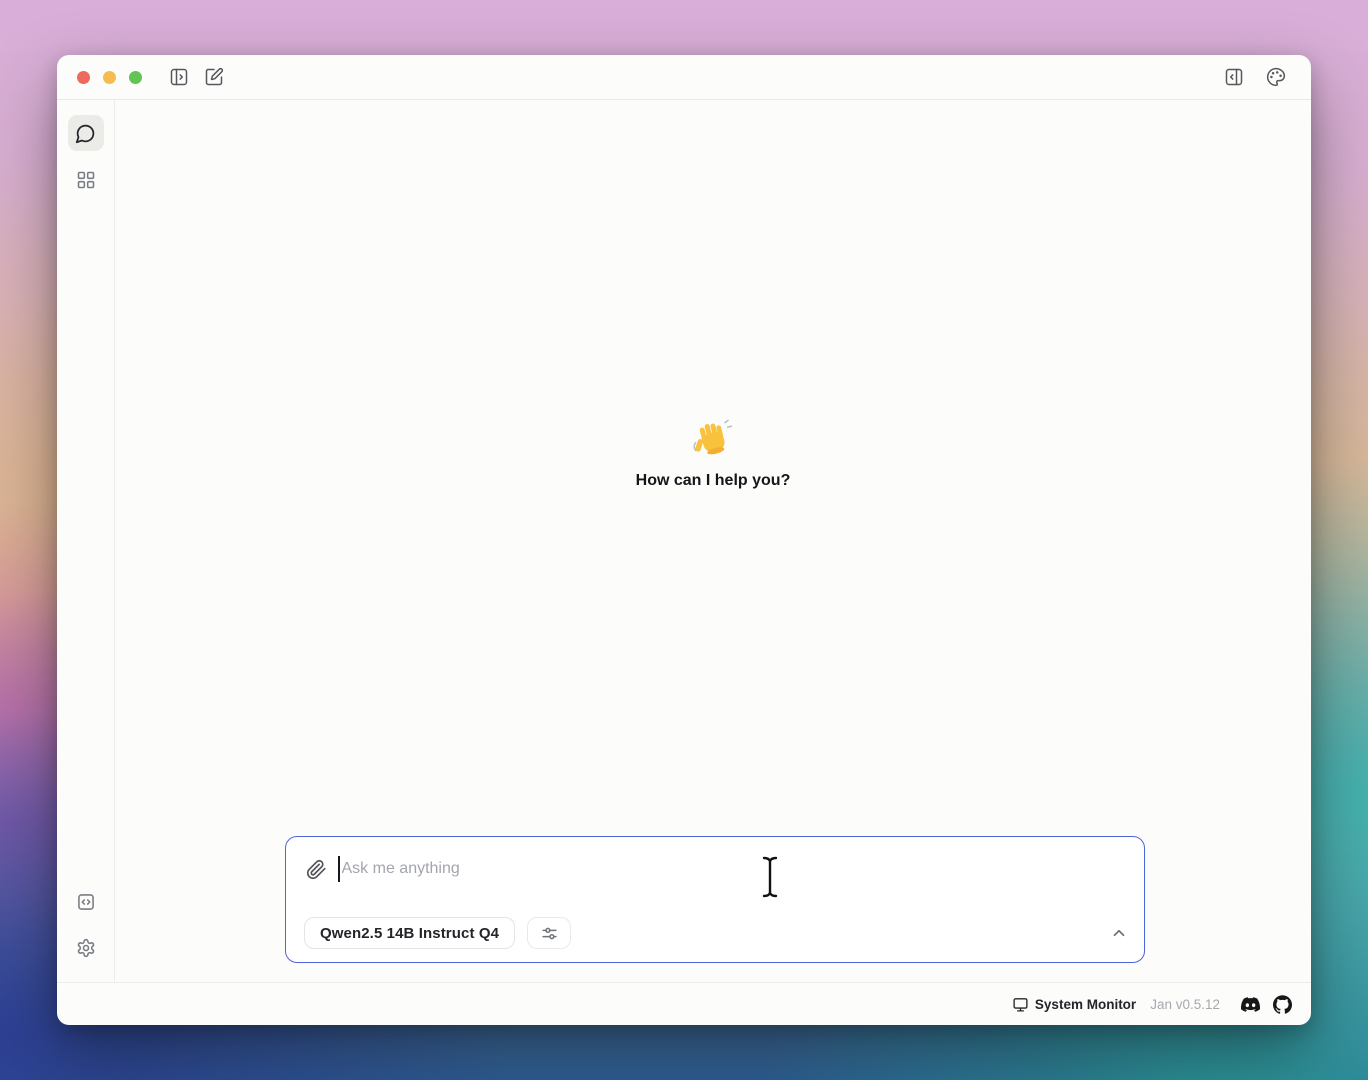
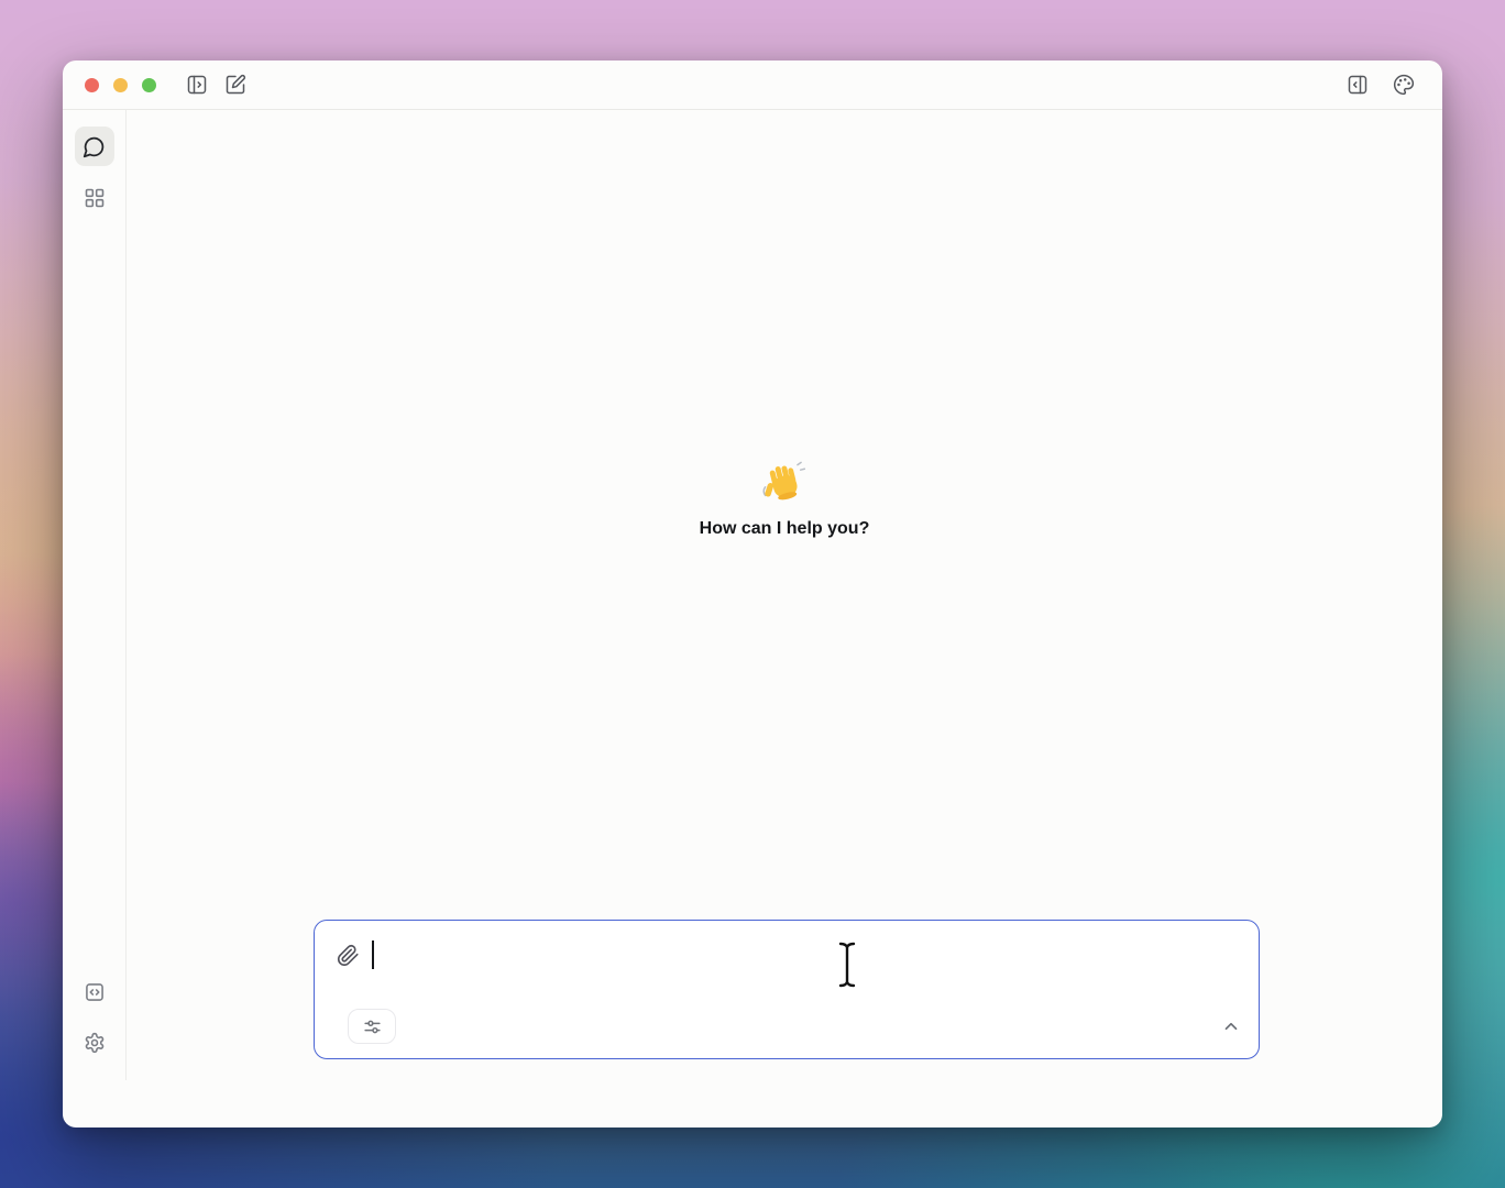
  How can I help you?
- Ask me anything
- Qwen2.5 14B Instruct Q4
- System Monitor
- Jan v0.5.12
